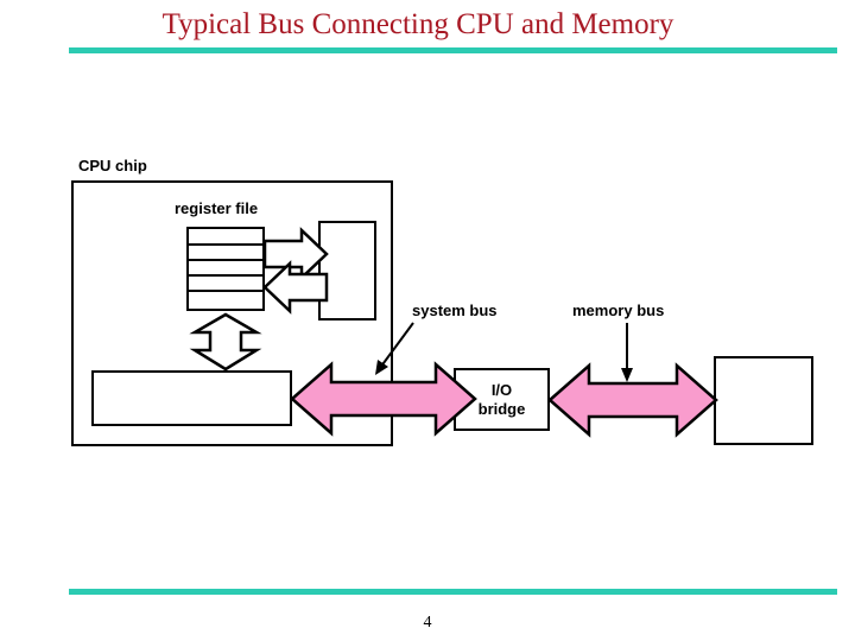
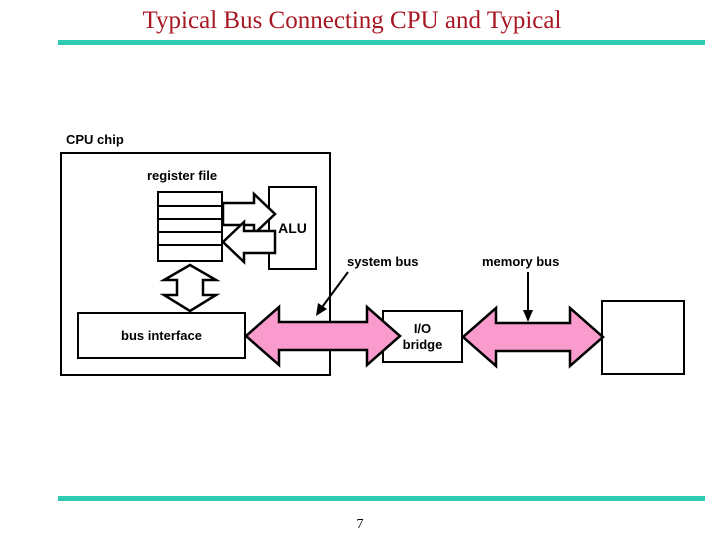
- Typical Bus Connecting CPU and Memory
+ Typical Bus Connecting CPU and Typical
  CPU chip
  register file
+ ALU
+ bus interface
  I/O
  bridge
  system bus
  memory bus
- 4
+ 7
